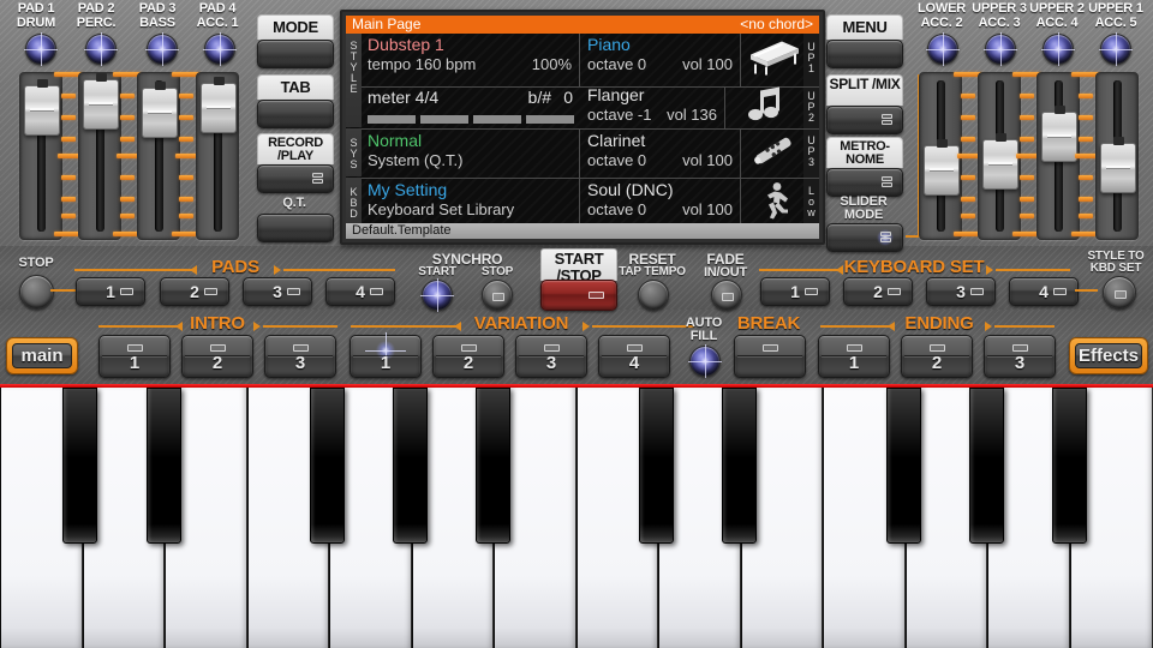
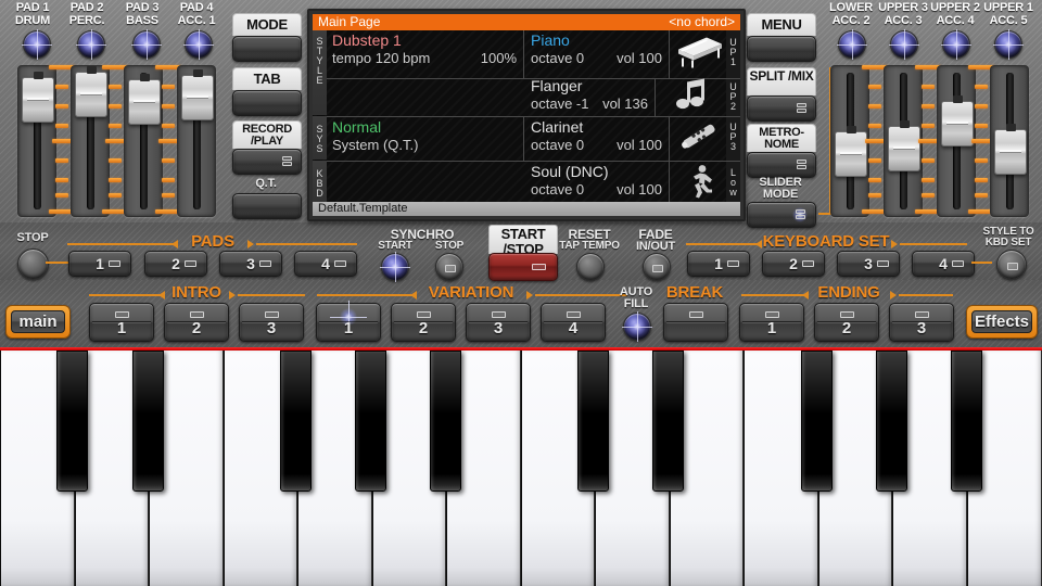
  PAD 1
  DRUM
  PAD 2
  PERC.
  PAD 3
  BASS
  PAD 4
  ACC. 1
  MODE
  TAB
  RECORD /PLAY
  Q.T.
  <no chord>
  Main Page
  S
  T
  Y
  L
  E
  S
  Y
  S
  K
  B
  D
  Dubstep 1
- tempo 160 bpm
+ tempo 120 bpm
  100%
  Piano
  octave 0
  vol 100
- meter 4/4
- b/#
- 0
  Flanger
  octave -1
  vol 136
  Normal
  System (Q.T.)
  Clarinet
  octave 0
  vol 100
- My Setting
- Keyboard Set Library
  Soul (DNC)
  octave 0
  vol 100
  U
  P
  1
  U
  P
  2
  U
  P
  3
  L
  o
  w
  Default.Template
  MENU
  SPLIT /MIX
  METRO- NOME
  SLIDER
  MODE
  LOWER
  ACC. 2
  UPPER 3
  ACC. 3
  UPPER 2
  ACC. 4
  UPPER 1
  ACC. 5
  STOP
  PADS
  1
  2
  3
  4
  SYNCHRO
  START
  STOP
  START
  /STOP
  RESET
  TAP TEMPO
  FADE
  IN/OUT
  KEYBOARD SET
  1
  2
  3
  4
  STYLE TO
  KBD SET
  main
  INTRO
  1
  2
  3
  VARIATION
  1
  2
  3
  4
  AUTO
  FILL
  BREAK
  ENDING
  1
  2
  3
  Effects
